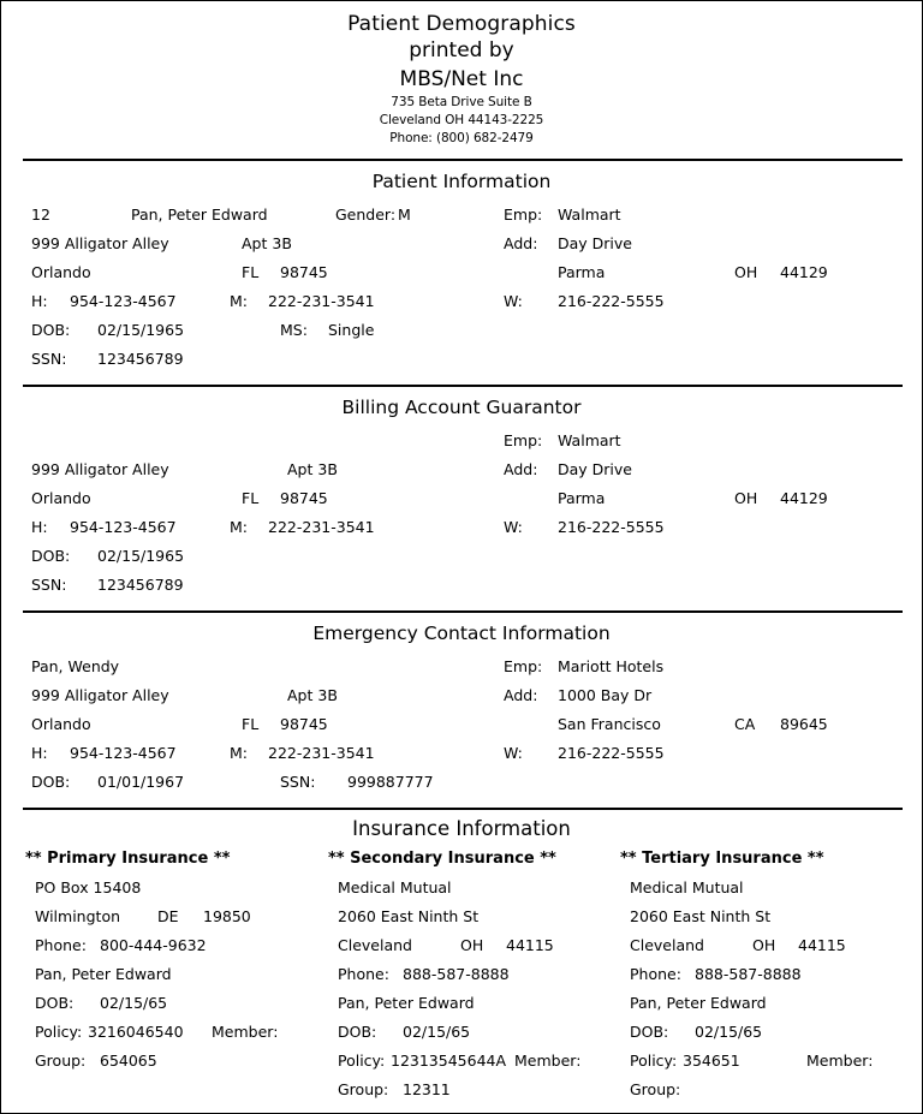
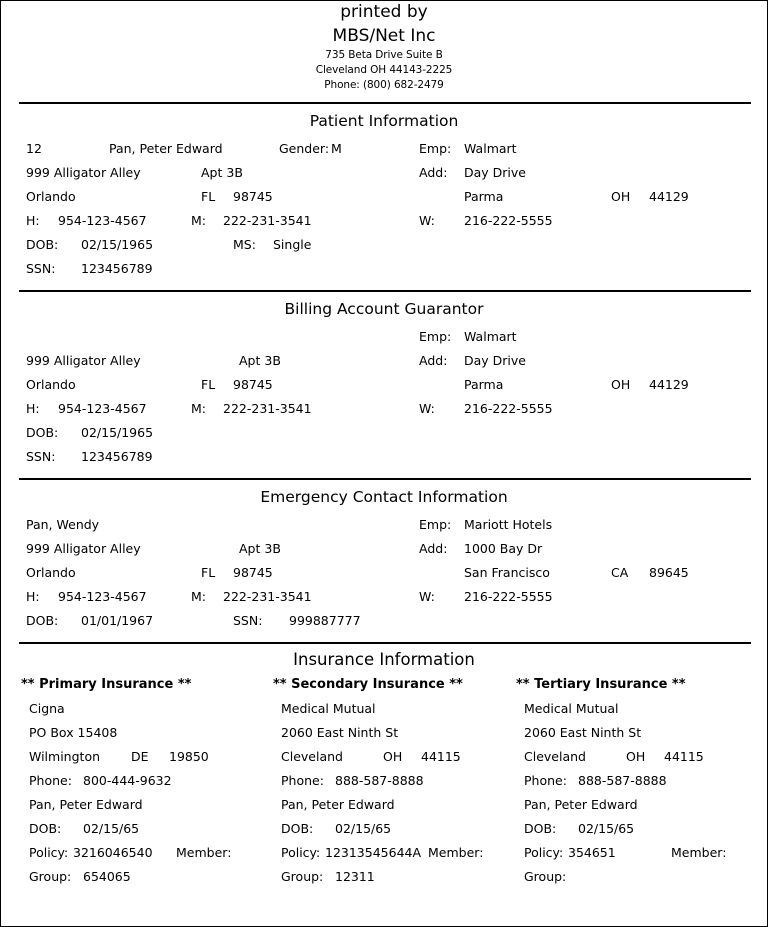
- Patient Demographics
  printed by
  MBS/Net Inc
  735 Beta Drive Suite B
  Cleveland OH 44143-2225
  Phone: (800) 682-2479
  Patient Information
  12
  Pan, Peter Edward
  Gender:
  M
  Emp:
  Walmart
  999 Alligator Alley
  Apt 3B
  Add:
  Day Drive
  Orlando
  FL
  98745
  Parma
  OH
  44129
  H:
  954-123-4567
  M:
  222-231-3541
  W:
  216-222-5555
  DOB:
  02/15/1965
  MS:
  Single
  SSN:
  123456789
  Billing Account Guarantor
  Emp:
  Walmart
  999 Alligator Alley
  Apt 3B
  Add:
  Day Drive
  Orlando
  FL
  98745
  Parma
  OH
  44129
  H:
  954-123-4567
  M:
  222-231-3541
  W:
  216-222-5555
  DOB:
  02/15/1965
  SSN:
  123456789
  Emergency Contact Information
  Pan, Wendy
  Emp:
  Mariott Hotels
  999 Alligator Alley
  Apt 3B
  Add:
  1000 Bay Dr
  Orlando
  FL
  98745
  San Francisco
  CA
  89645
  H:
  954-123-4567
  M:
  222-231-3541
  W:
  216-222-5555
  DOB:
  01/01/1967
  SSN:
  999887777
  Insurance Information
  ** Primary Insurance **
+ Cigna
  PO Box 15408
  Wilmington
  DE
  19850
  Phone:
  800-444-9632
  Pan, Peter Edward
  DOB:
  02/15/65
  Policy:
  3216046540
  Member:
  Group:
  654065
  ** Secondary Insurance **
  Medical Mutual
  2060 East Ninth St
  Cleveland
  OH
  44115
  Phone:
  888-587-8888
  Pan, Peter Edward
  DOB:
  02/15/65
  Policy:
  12313545644A
  Member:
  Group:
  12311
  ** Tertiary Insurance **
  Medical Mutual
  2060 East Ninth St
  Cleveland
  OH
  44115
  Phone:
  888-587-8888
  Pan, Peter Edward
  DOB:
  02/15/65
  Policy:
  354651
  Member:
  Group:
